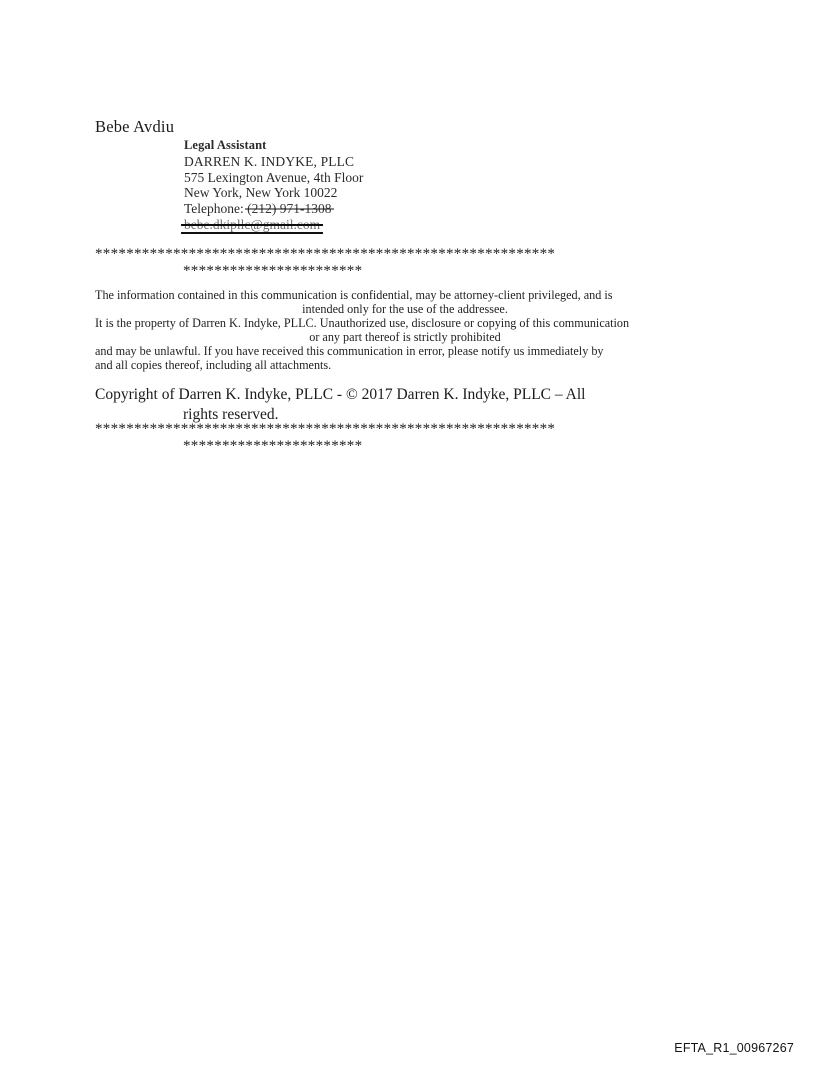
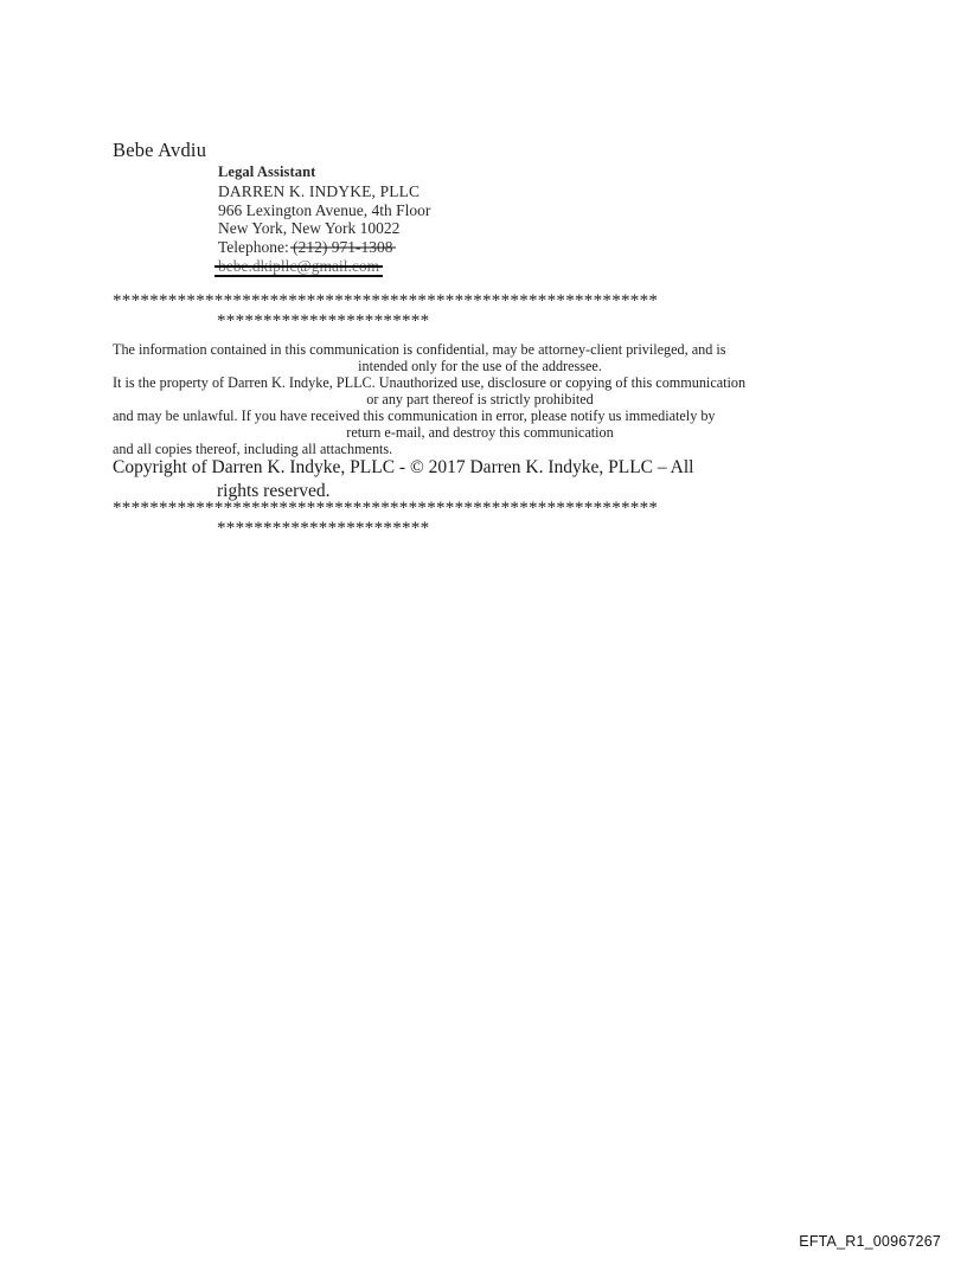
  Bebe Avdiu
  Legal Assistant
  DARREN K. INDYKE, PLLC
- 575 Lexington Avenue, 4th Floor
+ 966 Lexington Avenue, 4th Floor
  New York, New York 10022
  Telephone: (212) 971-1308
  bebe.dkipllc@gmail.com
  ***********************************************************
  ***********************
  The information contained in this communication is confidential, may be attorney-client privileged, and is
  intended only for the use of the addressee.
  It is the property of Darren K. Indyke, PLLC. Unauthorized use, disclosure or copying of this communication
  or any part thereof is strictly prohibited
  and may be unlawful. If you have received this communication in error, please notify us immediately by
+ return e-mail, and destroy this communication
  and all copies thereof, including all attachments.
  Copyright of Darren K. Indyke, PLLC - © 2017 Darren K. Indyke, PLLC – All
  rights reserved.
  ***********************************************************
  ***********************
  EFTA_R1_00967267
